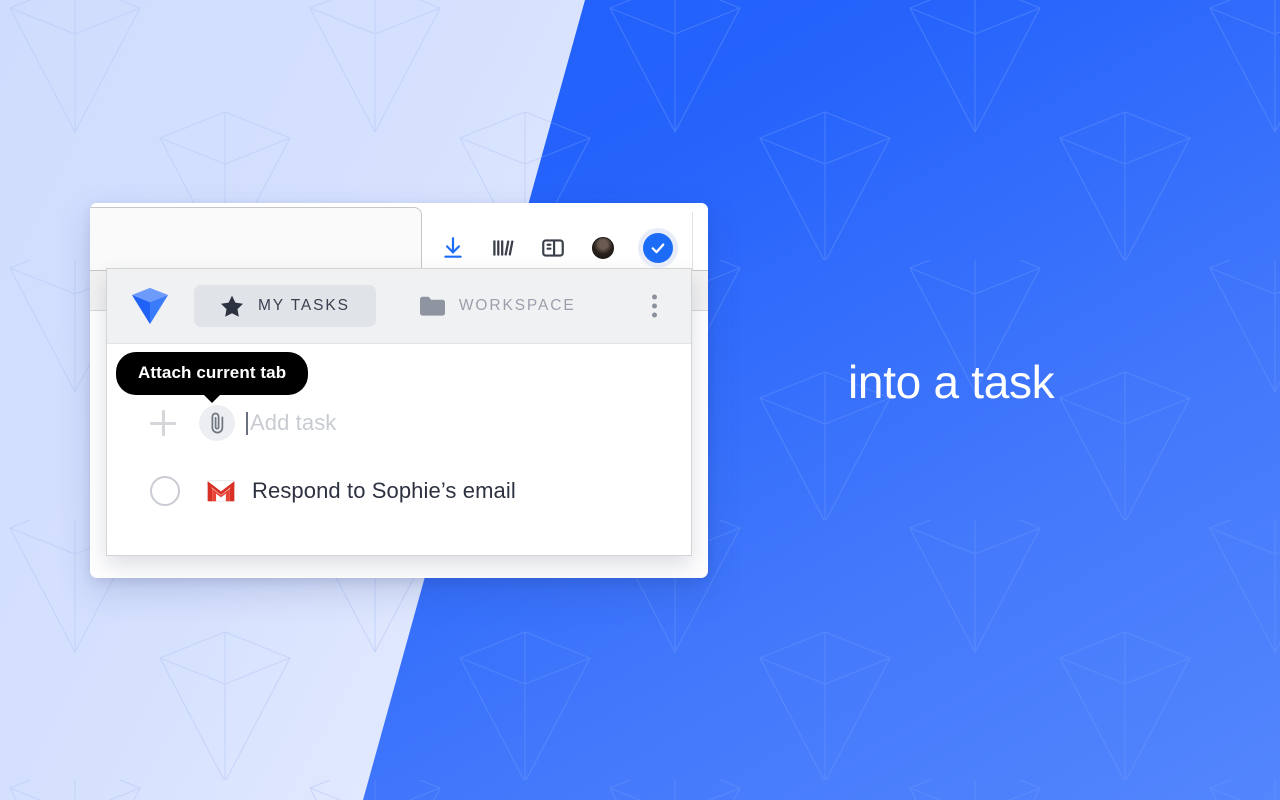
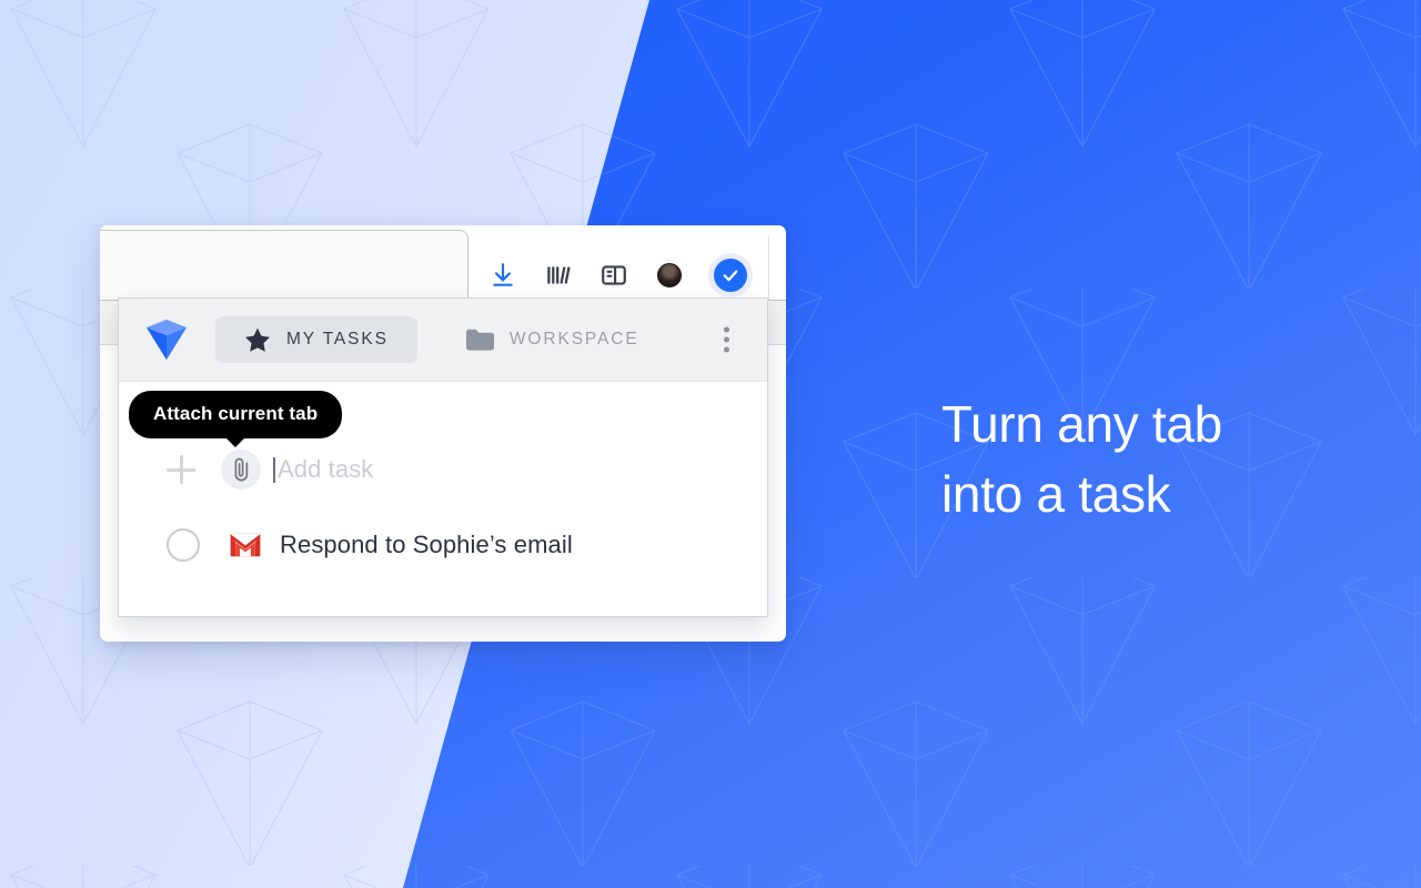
+ Turn any tab
  into a task
  MY TASKS
  WORKSPACE
  Attach current tab
  Add task
  Respond to Sophie’s email
